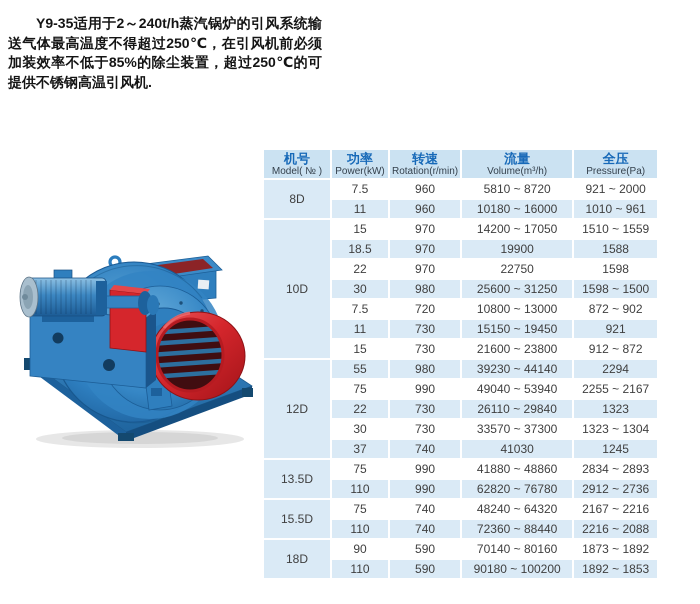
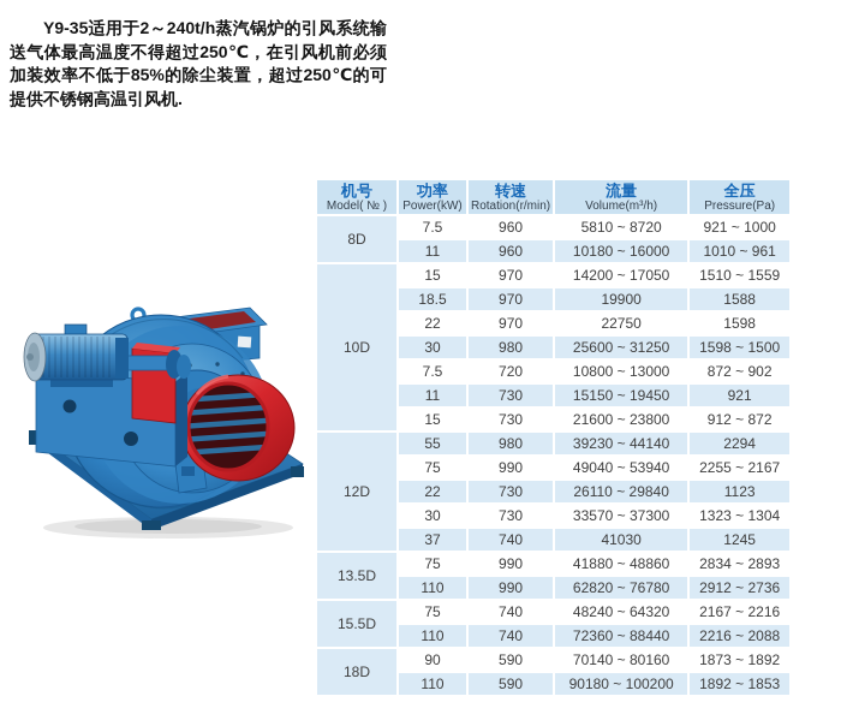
  Y9-35适用于2～240t/h蒸汽锅炉的引风系统输送气体最高温度不得超过250℃，在引风机前必须加装效率不低于85%的除尘装置，超过250℃的可提供不锈钢高温引风机.
  机号 Model( № )	功率 Power(kW)	转速 Rotation(r/min)	流量 Volume(m³/h)	全压 Pressure(Pa)
- 8D	7.5	960	5810 ~ 8720	921 ~ 2000
+ 8D	7.5	960	5810 ~ 8720	921 ~ 1000
  11	960	10180 ~ 16000	1010 ~ 961
  10D	15	970	14200 ~ 17050	1510 ~ 1559
  18.5	970	19900	1588
  22	970	22750	1598
  30	980	25600 ~ 31250	1598 ~ 1500
  7.5	720	10800 ~ 13000	872 ~ 902
  11	730	15150 ~ 19450	921
  15	730	21600 ~ 23800	912 ~ 872
  12D	55	980	39230 ~ 44140	2294
  75	990	49040 ~ 53940	2255 ~ 2167
- 22	730	26110 ~ 29840	1323
+ 22	730	26110 ~ 29840	1123
  30	730	33570 ~ 37300	1323 ~ 1304
  37	740	41030	1245
  13.5D	75	990	41880 ~ 48860	2834 ~ 2893
  110	990	62820 ~ 76780	2912 ~ 2736
  15.5D	75	740	48240 ~ 64320	2167 ~ 2216
  110	740	72360 ~ 88440	2216 ~ 2088
  18D	90	590	70140 ~ 80160	1873 ~ 1892
  110	590	90180 ~ 100200	1892 ~ 1853
